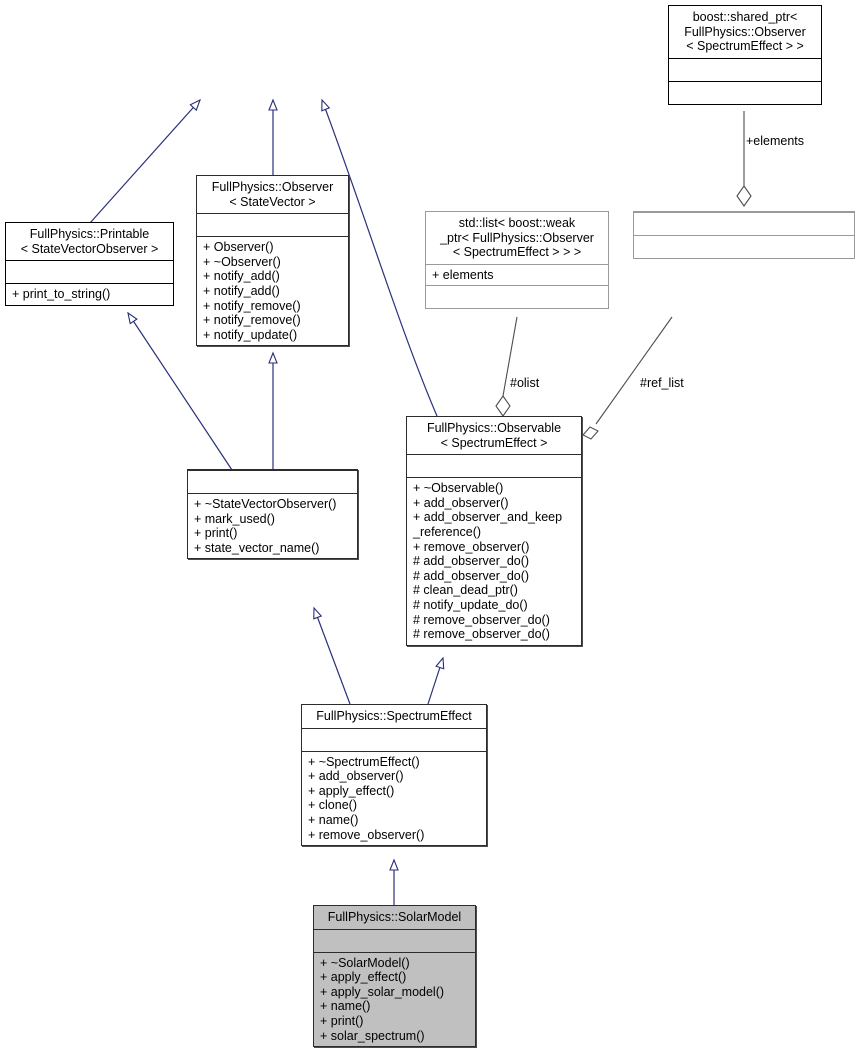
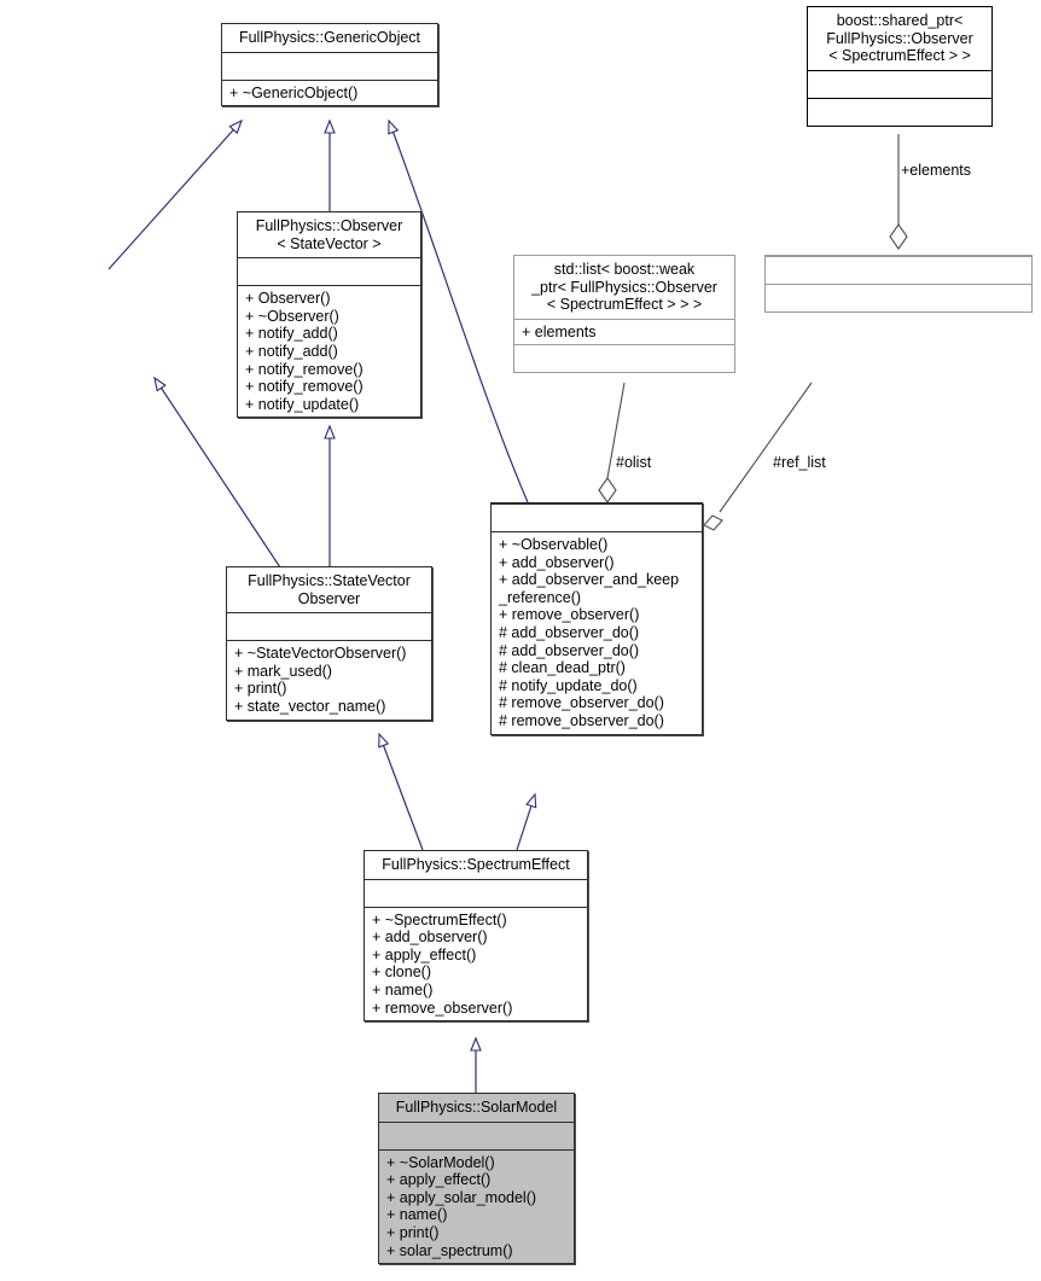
+ FullPhysics::GenericObject
+ + ~GenericObject()
  boost::shared_ptr<
  FullPhysics::Observer
  < SpectrumEffect > >
  +elements
- FullPhysics::Printable
- < StateVectorObserver >
- + print_to_string()
  FullPhysics::Observer
  < StateVector >
  + Observer()
  + ~Observer()
  + notify_add()
  + notify_add()
  + notify_remove()
  + notify_remove()
  + notify_update()
  std::list< boost::weak
  _ptr< FullPhysics::Observer
  < SpectrumEffect > > >
  + elements
  #olist
  #ref_list
- FullPhysics::Observable
- < SpectrumEffect >
  + ~Observable()
  + add_observer()
  + add_observer_and_keep
  _reference()
  + remove_observer()
  # add_observer_do()
  # add_observer_do()
  # clean_dead_ptr()
  # notify_update_do()
  # remove_observer_do()
  # remove_observer_do()
+ FullPhysics::StateVector
+ Observer
  + ~StateVectorObserver()
  + mark_used()
  + print()
  + state_vector_name()
  FullPhysics::SpectrumEffect
  + ~SpectrumEffect()
  + add_observer()
  + apply_effect()
  + clone()
  + name()
  + remove_observer()
  FullPhysics::SolarModel
  + ~SolarModel()
  + apply_effect()
  + apply_solar_model()
  + name()
  + print()
  + solar_spectrum()
